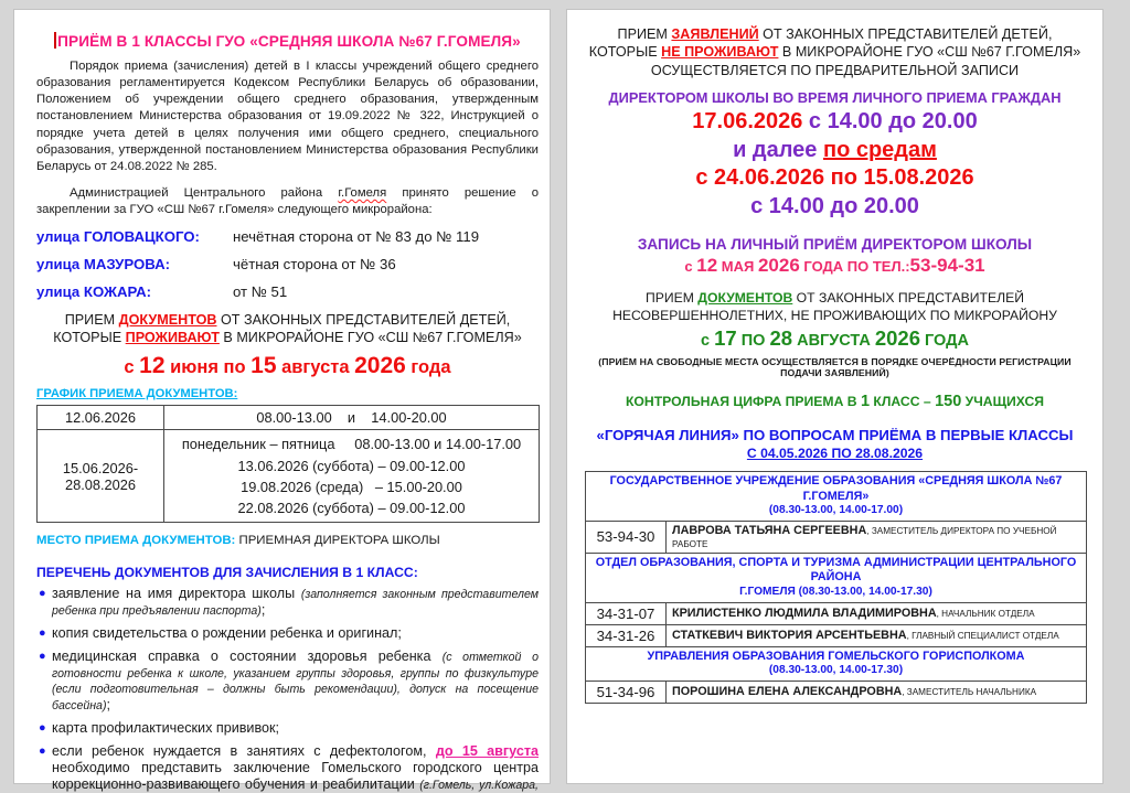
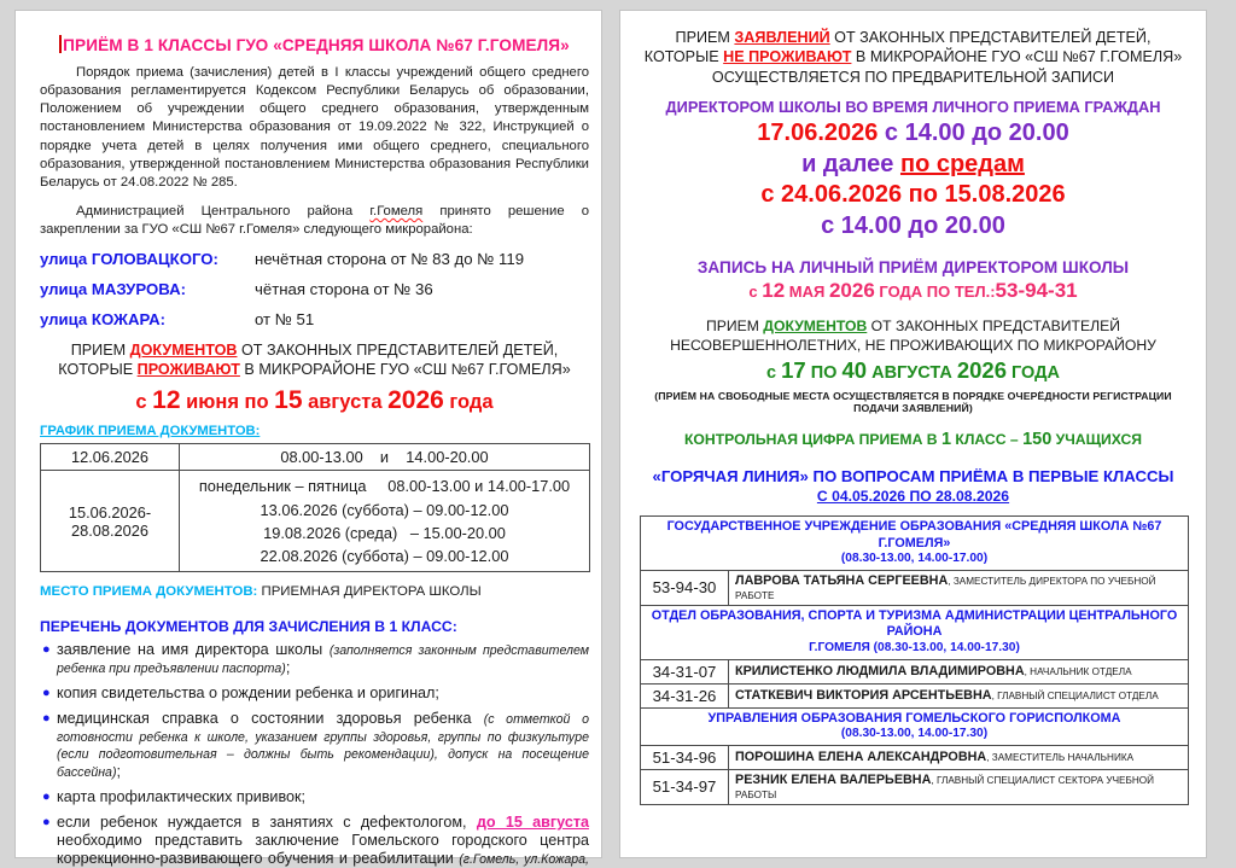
  ПРИЁМ В 1 КЛАССЫ ГУО «СРЕДНЯЯ ШКОЛА №67 Г.ГОМЕЛЯ»
  Порядок приема (зачисления) детей в I классы учреждений общего среднего образования регламентируется Кодексом Республики Беларусь об образовании, Положением об учреждении общего среднего образования, утвержденным постановлением Министерства образования от 19.09.2022 № 322, Инструкцией о порядке учета детей в целях получения ими общего среднего, специального образования, утвержденной постановлением Министерства образования Республики Беларусь от 24.08.2022 № 285.
  Администрацией Центрального района г.Гомеля принято решение о закреплении за ГУО «СШ №67 г.Гомеля» следующего микрорайона:
  улица ГОЛОВАЦКОГО:
  нечётная сторона от № 83 до № 119
  улица МАЗУРОВА:
  чётная сторона от № 36
  улица КОЖАРА:
  от № 51
  ПРИЕМ ДОКУМЕНТОВ ОТ ЗАКОННЫХ ПРЕДСТАВИТЕЛЕЙ ДЕТЕЙ,
  КОТОРЫЕ ПРОЖИВАЮТ В МИКРОРАЙОНЕ ГУО «СШ №67 Г.ГОМЕЛЯ»
  с 12 июня по 15 августа 2026 года
  ГРАФИК ПРИЕМА ДОКУМЕНТОВ:
  12.06.2026	08.00-13.00 и 14.00-20.00
  15.06.2026- 28.08.2026	понедельник – пятница 08.00-13.00 и 14.00-17.00 13.06.2026 (суббота) – 09.00-12.00 19.08.2026 (среда) – 15.00-20.00 22.08.2026 (суббота) – 09.00-12.00
  МЕСТО ПРИЕМА ДОКУМЕНТОВ: ПРИЕМНАЯ ДИРЕКТОРА ШКОЛЫ
  ПЕРЕЧЕНЬ ДОКУМЕНТОВ ДЛЯ ЗАЧИСЛЕНИЯ В 1 КЛАСС:
  ●
  заявление на имя директора школы (заполняется законным представителем ребенка при предъявлении паспорта);
  ●
  копия свидетельства о рождении ребенка и оригинал;
  ●
  медицинская справка о состоянии здоровья ребенка (с отметкой о готовности ребенка к школе, указанием группы здоровья, группы по физкультуре (если подготовительная – должны быть рекомендации), допуск на посещение бассейна);
  ●
  карта профилактических прививок;
  ●
  если ребенок нуждается в занятиях с дефектологом, до 15 августа необходимо представить заключение Гомельского городского центра коррекционно-развивающего обучения и реабилитации (г.Гомель, ул.Кожара,
  ПРИЕМ ЗАЯВЛЕНИЙ ОТ ЗАКОННЫХ ПРЕДСТАВИТЕЛЕЙ ДЕТЕЙ,
  КОТОРЫЕ НЕ ПРОЖИВАЮТ В МИКРОРАЙОНЕ ГУО «СШ №67 Г.ГОМЕЛЯ»
  ОСУЩЕСТВЛЯЕТСЯ ПО ПРЕДВАРИТЕЛЬНОЙ ЗАПИСИ
  ДИРЕКТОРОМ ШКОЛЫ ВО ВРЕМЯ ЛИЧНОГО ПРИЕМА ГРАЖДАН
  17.06.2026 с 14.00 до 20.00
  и далее по средам
  с 24.06.2026 по 15.08.2026
  с 14.00 до 20.00
  ЗАПИСЬ НА ЛИЧНЫЙ ПРИЁМ ДИРЕКТОРОМ ШКОЛЫ
  с 12 МАЯ 2026 ГОДА ПО ТЕЛ.:53-94-31
  ПРИЕМ ДОКУМЕНТОВ ОТ ЗАКОННЫХ ПРЕДСТАВИТЕЛЕЙ
  НЕСОВЕРШЕННОЛЕТНИХ, НЕ ПРОЖИВАЮЩИХ ПО МИКРОРАЙОНУ
- с 17 ПО 28 АВГУСТА 2026 ГОДА
+ с 17 ПО 40 АВГУСТА 2026 ГОДА
  (ПРИЁМ НА СВОБОДНЫЕ МЕСТА ОСУЩЕСТВЛЯЕТСЯ В ПОРЯДКЕ ОЧЕРЁДНОСТИ РЕГИСТРАЦИИ ПОДАЧИ ЗАЯВЛЕНИЙ)
  КОНТРОЛЬНАЯ ЦИФРА ПРИЕМА В 1 КЛАСС – 150 УЧАЩИХСЯ
  «ГОРЯЧАЯ ЛИНИЯ» ПО ВОПРОСАМ ПРИЁМА В ПЕРВЫЕ КЛАССЫ
  С 04.05.2026 ПО 28.08.2026
  ГОСУДАРСТВЕННОЕ УЧРЕЖДЕНИЕ ОБРАЗОВАНИЯ «СРЕДНЯЯ ШКОЛА №67 Г.ГОМЕЛЯ» (08.30-13.00, 14.00-17.00)
  53-94-30	ЛАВРОВА ТАТЬЯНА СЕРГЕЕВНА, ЗАМЕСТИТЕЛЬ ДИРЕКТОРА ПО УЧЕБНОЙ РАБОТЕ
  ОТДЕЛ ОБРАЗОВАНИЯ, СПОРТА И ТУРИЗМА АДМИНИСТРАЦИИ ЦЕНТРАЛЬНОГО РАЙОНА Г.ГОМЕЛЯ (08.30-13.00, 14.00-17.30)
  34-31-07	КРИЛИСТЕНКО ЛЮДМИЛА ВЛАДИМИРОВНА, НАЧАЛЬНИК ОТДЕЛА
  34-31-26	СТАТКЕВИЧ ВИКТОРИЯ АРСЕНТЬЕВНА, ГЛАВНЫЙ СПЕЦИАЛИСТ ОТДЕЛА
  УПРАВЛЕНИЯ ОБРАЗОВАНИЯ ГОМЕЛЬСКОГО ГОРИСПОЛКОМА (08.30-13.00, 14.00-17.30)
  51-34-96	ПОРОШИНА ЕЛЕНА АЛЕКСАНДРОВНА, ЗАМЕСТИТЕЛЬ НАЧАЛЬНИКА
+ 51-34-97	РЕЗНИК ЕЛЕНА ВАЛЕРЬЕВНА, ГЛАВНЫЙ СПЕЦИАЛИСТ СЕКТОРА УЧЕБНОЙ РАБОТЫ
